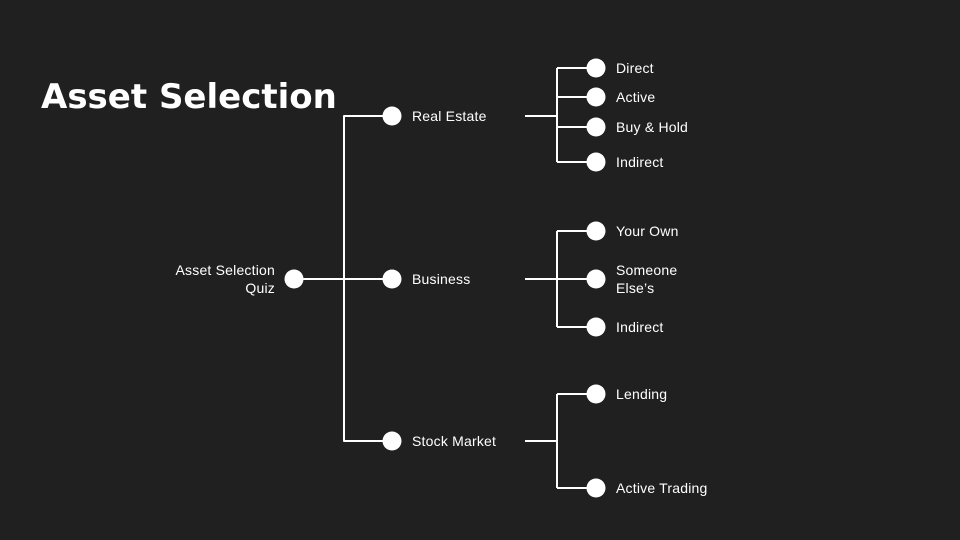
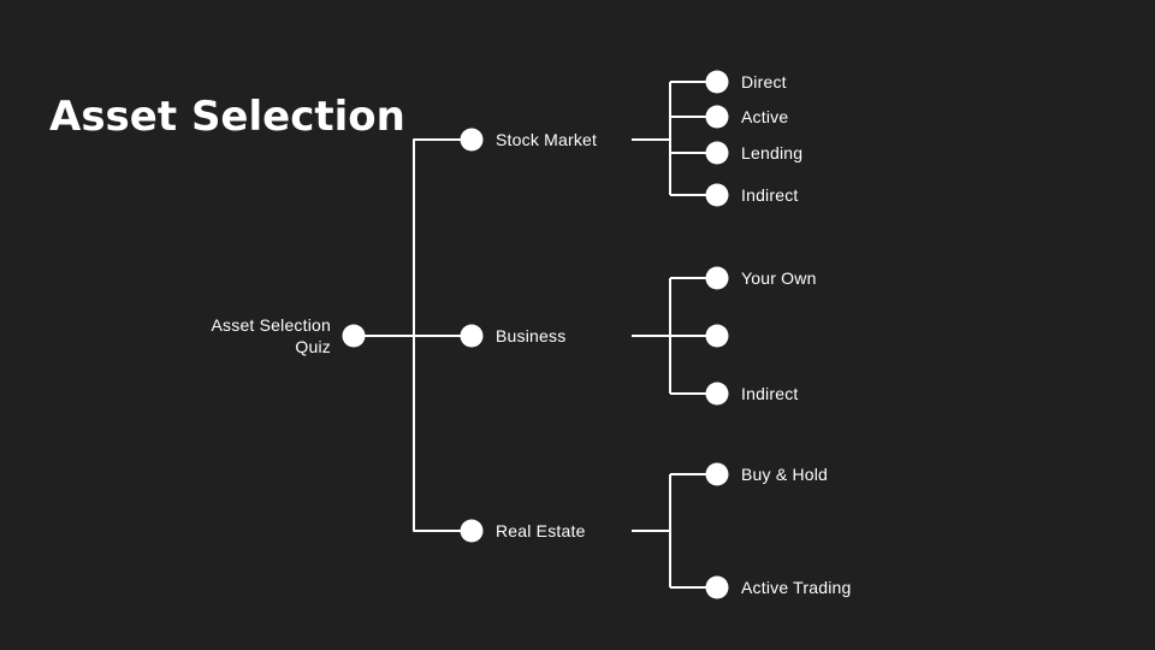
  Asset Selection
  Asset Selection
  Quiz
- Real Estate
+ Stock Market
  Business
- Stock Market
+ Real Estate
  Direct
  Active
- Buy & Hold
+ Lending
  Indirect
  Your Own
- Someone
- Else’s
  Indirect
- Lending
+ Buy & Hold
  Active Trading
